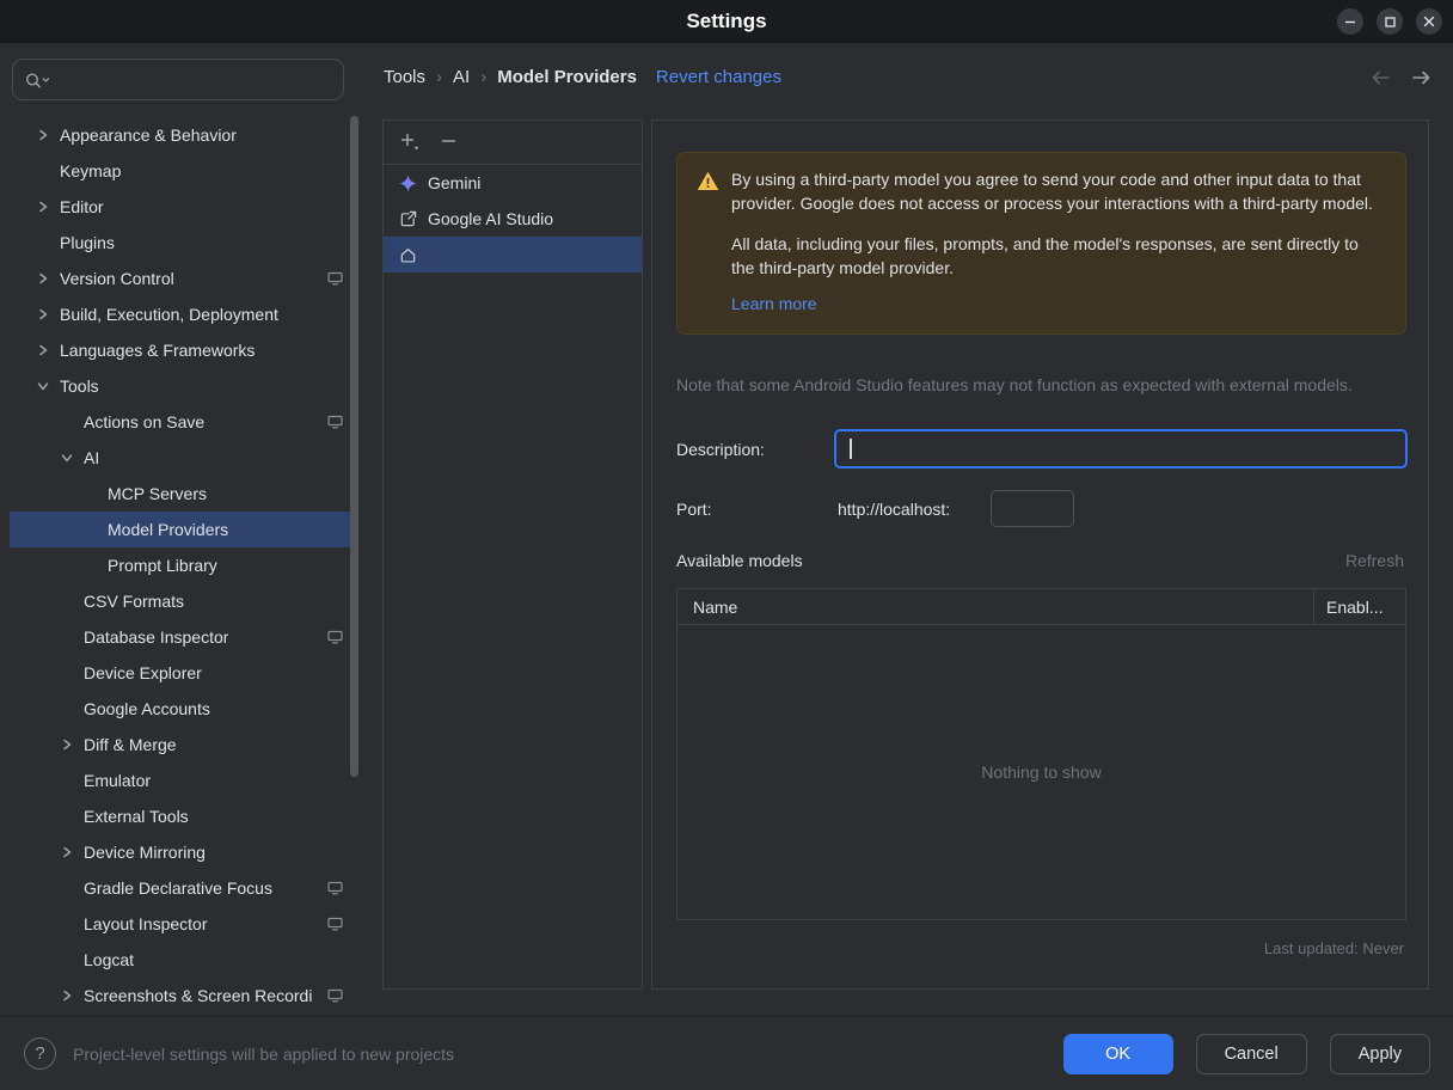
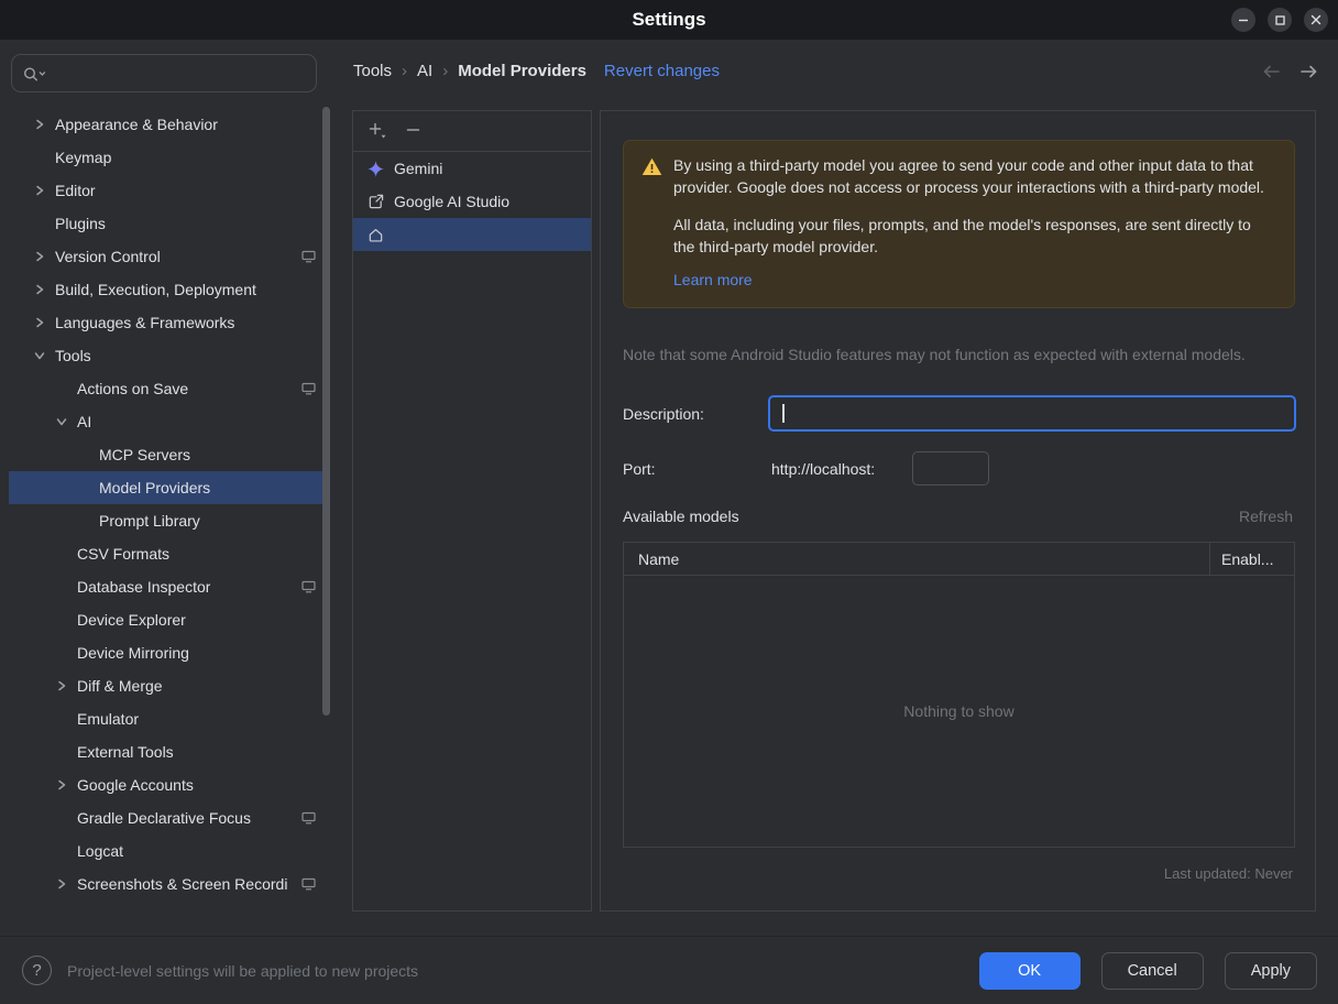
  Settings
  Appearance & Behavior
  Keymap
  Editor
  Plugins
  Version Control
  Build, Execution, Deployment
  Languages & Frameworks
  Tools
  Actions on Save
  AI
  MCP Servers
  Model Providers
  Prompt Library
  CSV Formats
  Database Inspector
  Device Explorer
- Google Accounts
+ Device Mirroring
  Diff & Merge
  Emulator
  External Tools
- Device Mirroring
+ Google Accounts
  Gradle Declarative Focus
- Layout Inspector
  Logcat
  Screenshots & Screen Recordi
  Tools
  ›
  AI
  ›
  Model Providers
  Revert changes
  Gemini
  Google AI Studio
  By using a third-party model you agree to send your code and other input data to that provider. Google does not access or process your interactions with a third-party model.
  All data, including your files, prompts, and the model's responses, are sent directly to the third-party model provider.
  Learn more
  Note that some Android Studio features may not function as expected with external models.
  Description:
  Port:
  http://localhost:
  Available models
  Refresh
  Name
  Enabl...
  Nothing to show
  Last updated: Never
  ?
  Project-level settings will be applied to new projects
  OK
  Cancel
  Apply
